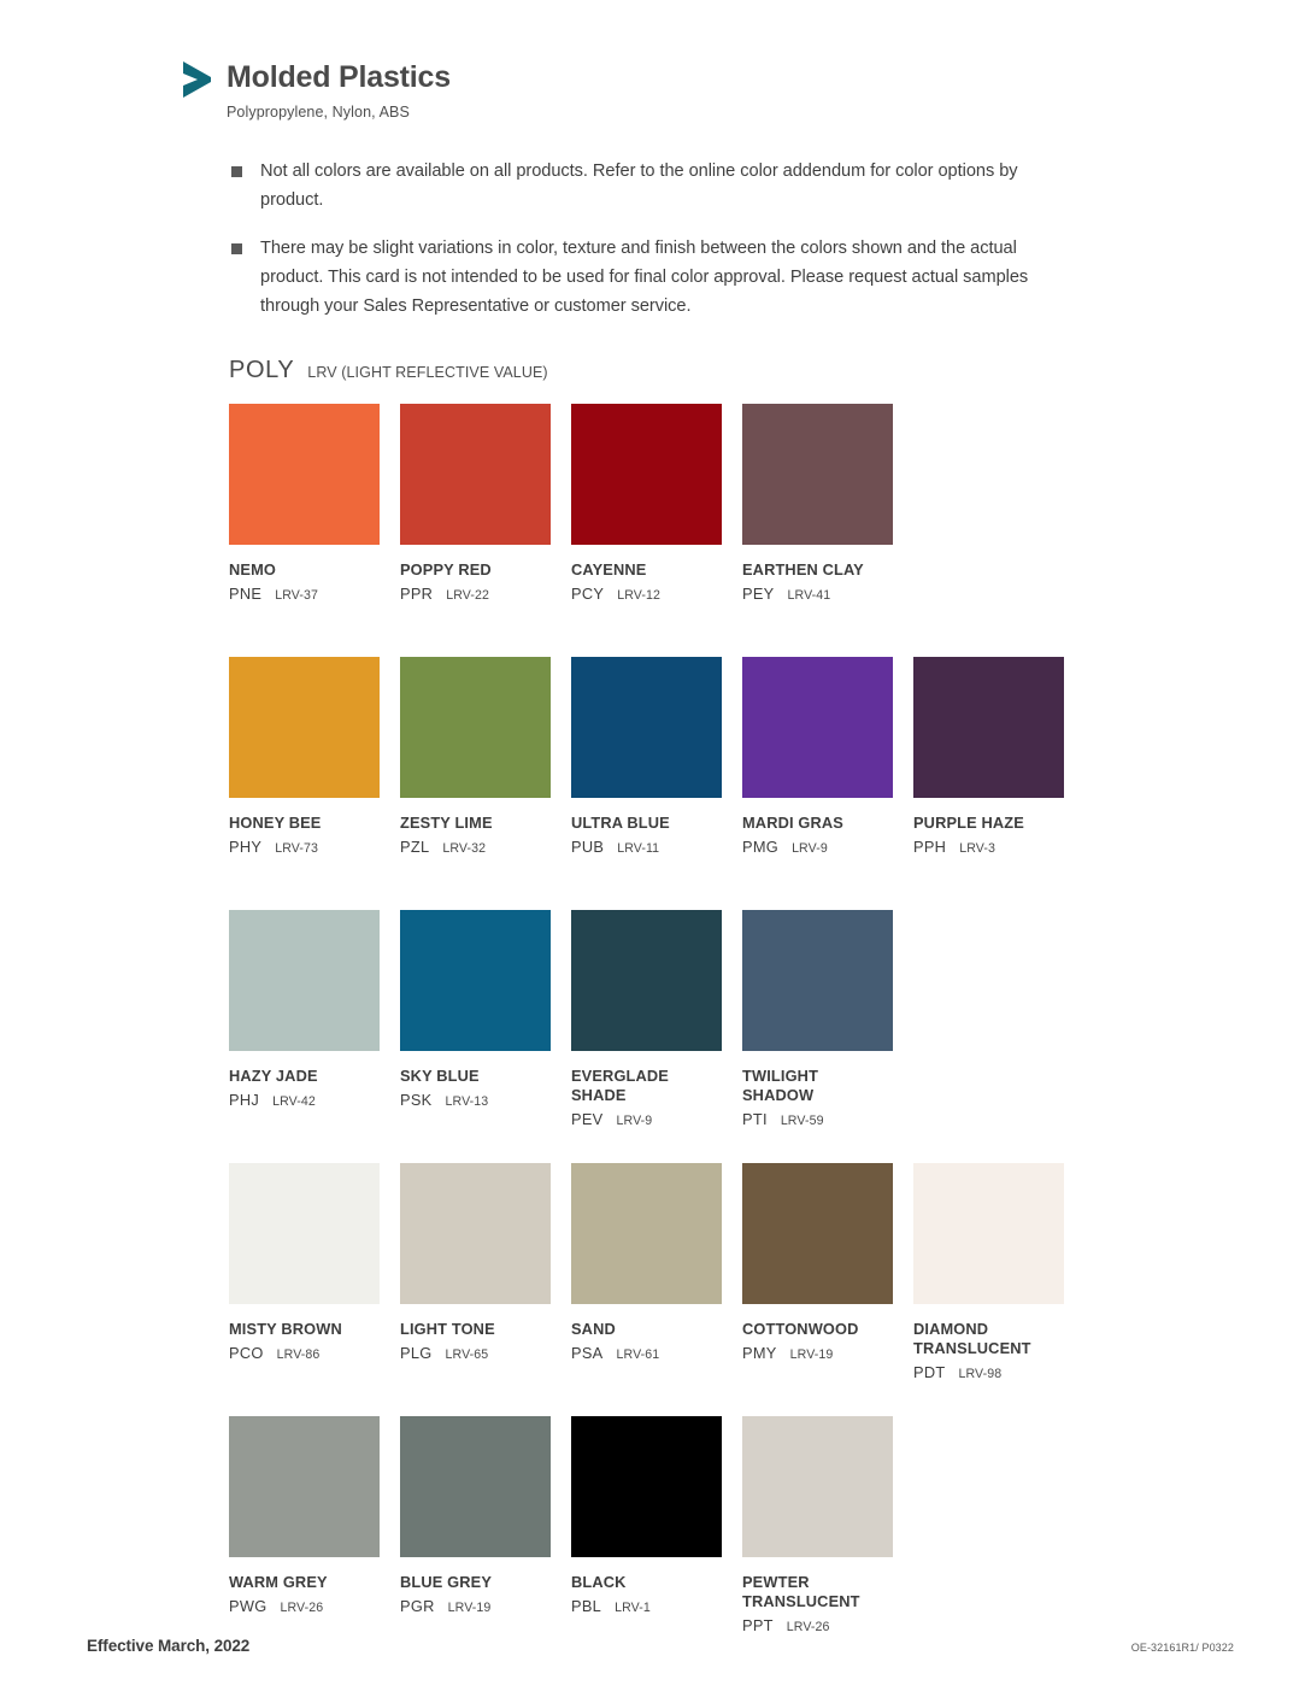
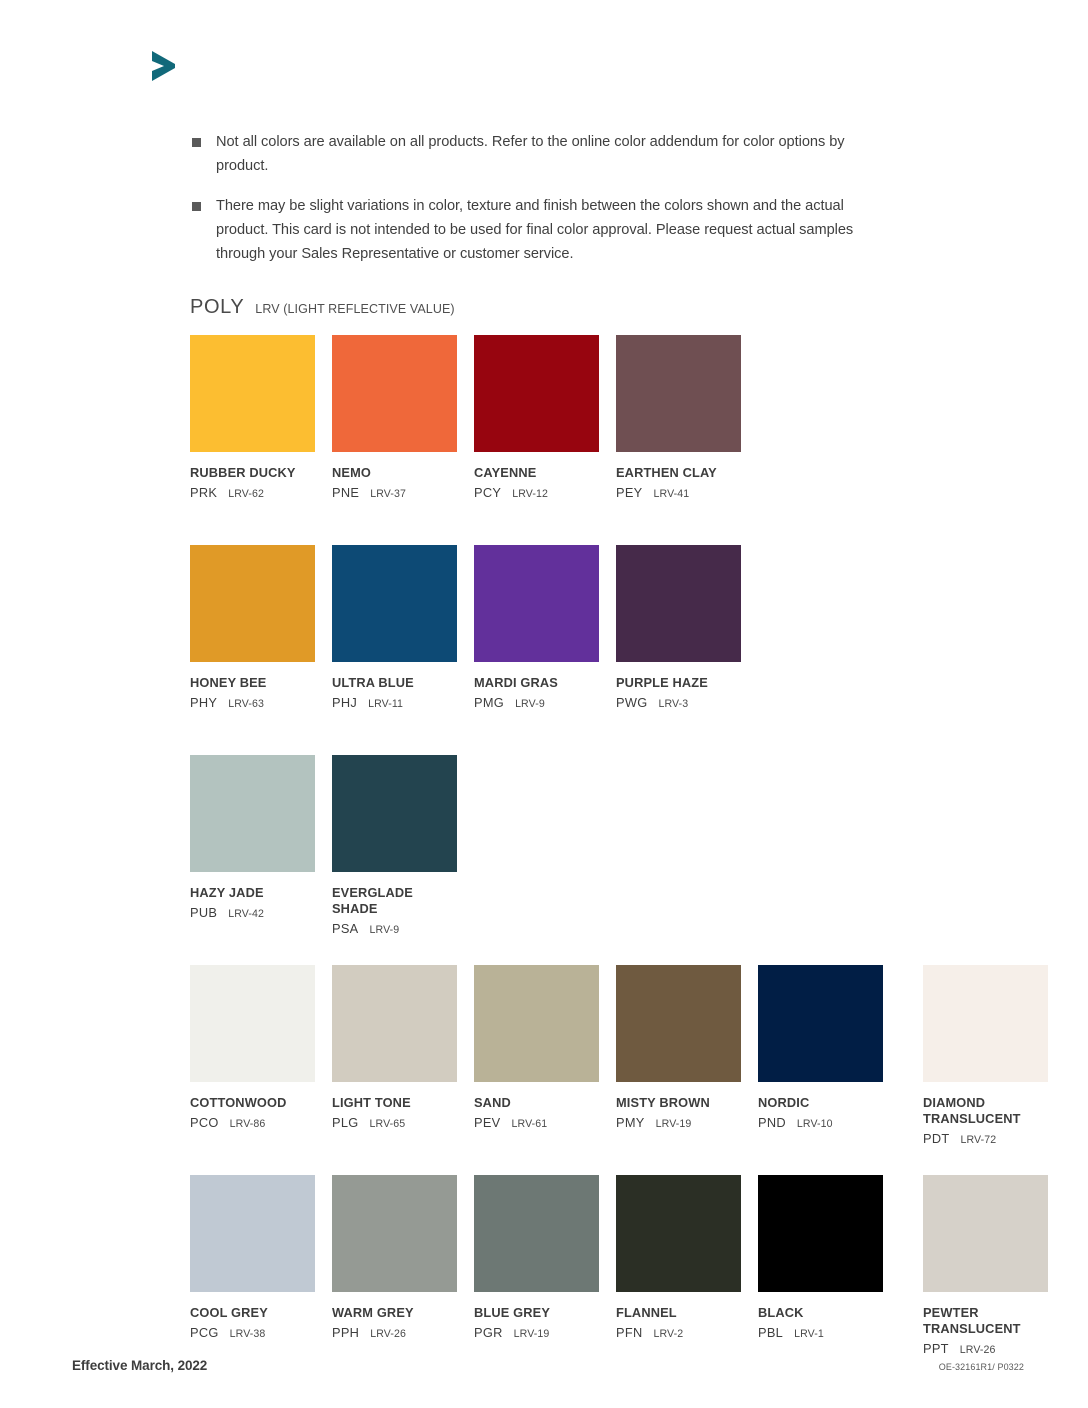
- Molded Plastics
- Polypropylene, Nylon, ABS
  Not all colors are available on all products. Refer to the online color addendum for color options by product.
  There may be slight variations in color, texture and finish between the colors shown and the actual product. This card is not intended to be used for final color approval. Please request actual samples through your Sales Representative or customer service.
  POLY
  LRV (LIGHT REFLECTIVE VALUE)
+ RUBBER DUCKY
+ PRK
+ LRV-62
  NEMO
  PNE
  LRV-37
- POPPY RED
- PPR
- LRV-22
  CAYENNE
  PCY
  LRV-12
  EARTHEN CLAY
  PEY
  LRV-41
  HONEY BEE
  PHY
- LRV-73
+ LRV-63
- ZESTY LIME
- PZL
- LRV-32
  ULTRA BLUE
- PUB
+ PHJ
  LRV-11
  MARDI GRAS
  PMG
  LRV-9
  PURPLE HAZE
- PPH
+ PWG
  LRV-3
  HAZY JADE
- PHJ
+ PUB
  LRV-42
- SKY BLUE
- PSK
- LRV-13
  EVERGLADE SHADE
- PEV
+ PSA
  LRV-9
- TWILIGHT SHADOW
- PTI
- LRV-59
- MISTY BROWN
+ COTTONWOOD
  PCO
  LRV-86
  LIGHT TONE
  PLG
  LRV-65
  SAND
- PSA
+ PEV
  LRV-61
- COTTONWOOD
+ MISTY BROWN
  PMY
  LRV-19
+ NORDIC
+ PND
+ LRV-10
  DIAMOND TRANSLUCENT
  PDT
- LRV-98
+ LRV-72
+ COOL GREY
+ PCG
+ LRV-38
  WARM GREY
- PWG
+ PPH
  LRV-26
  BLUE GREY
  PGR
  LRV-19
+ FLANNEL
+ PFN
+ LRV-2
  BLACK
  PBL
  LRV-1
  PEWTER TRANSLUCENT
  PPT
  LRV-26
  Effective March, 2022
  OE-32161R1/ P0322
